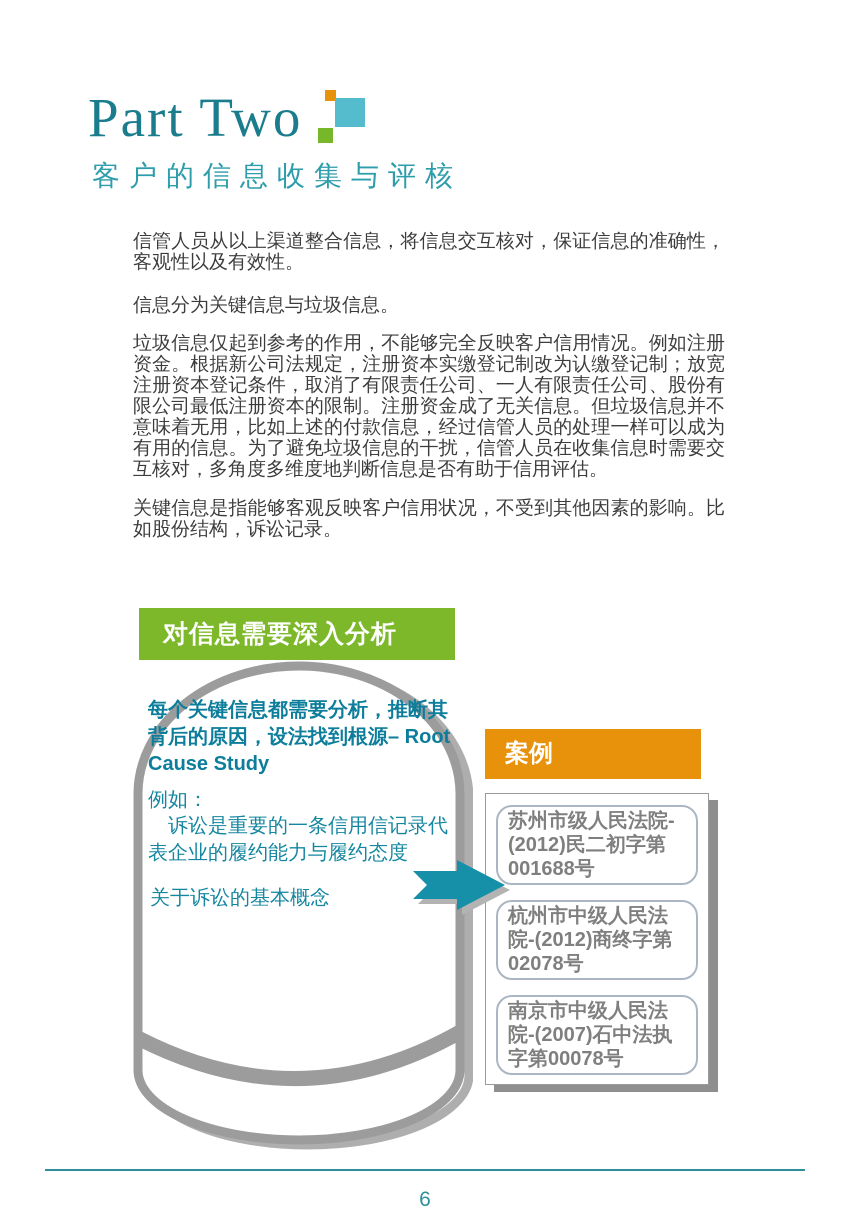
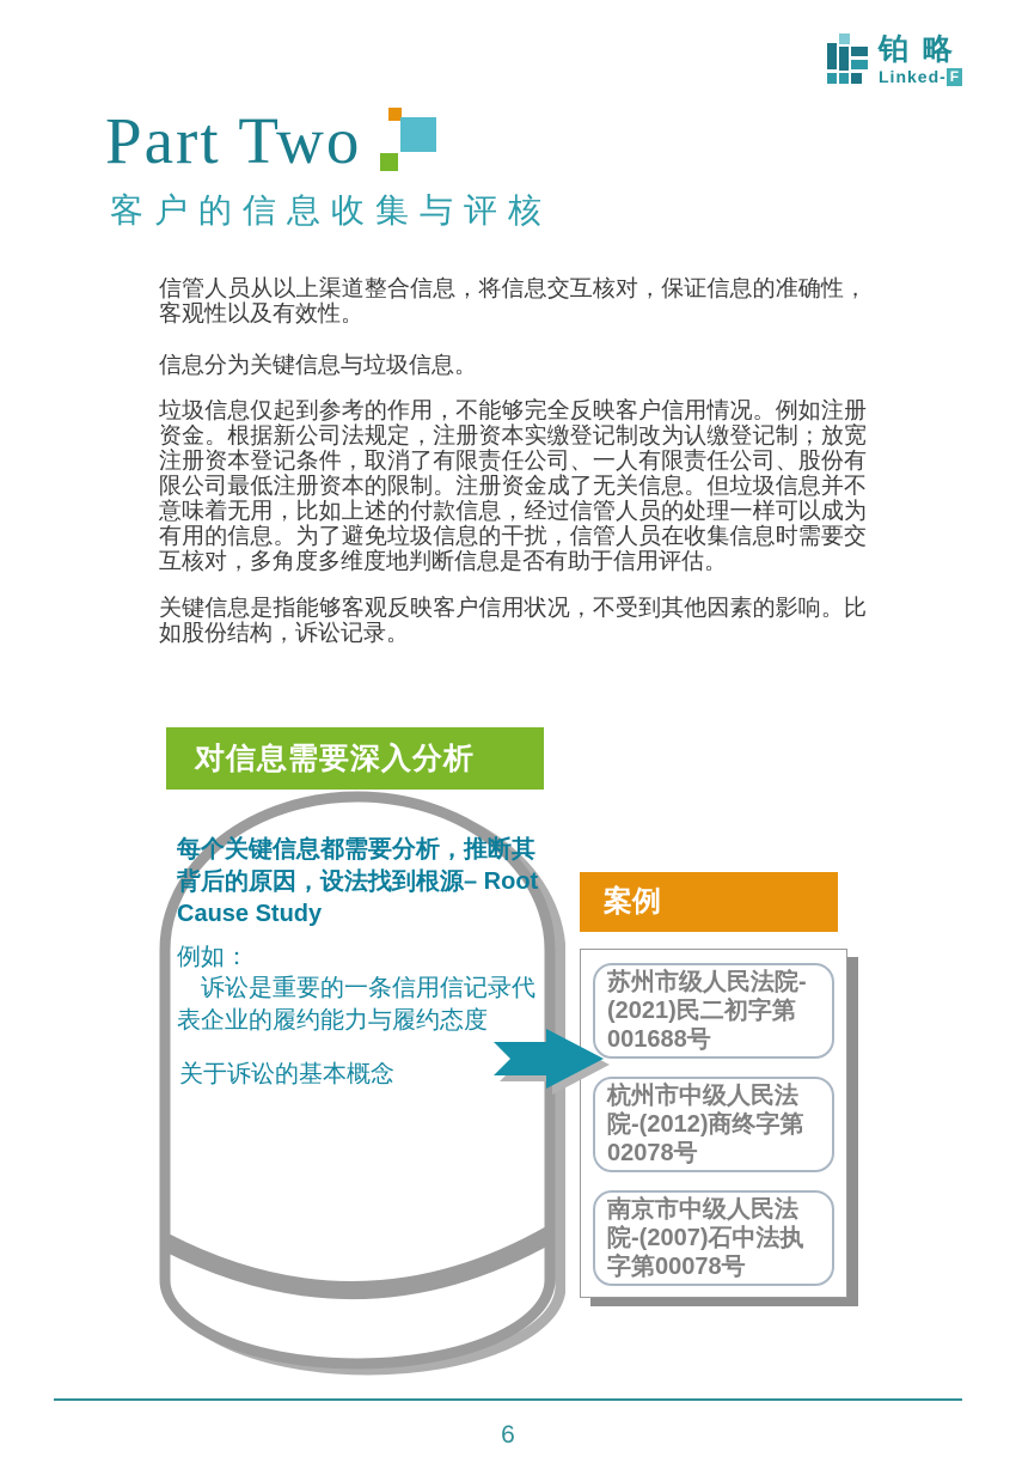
+ 铂略
+ Linked-
+ F
  Part Two
  客户的信息收集与评核
  信管人员从以上渠道整合信息，将信息交互核对，保证信息的准确性，客观性以及有效性。
  信息分为关键信息与垃圾信息。
  垃圾信息仅起到参考的作用，不能够完全反映客户信用情况。例如注册资金。根据新公司法规定，注册资本实缴登记制改为认缴登记制；放宽注册资本登记条件，取消了有限责任公司、一人有限责任公司、股份有限公司最低注册资本的限制。注册资金成了无关信息。但垃圾信息并不意味着无用，比如上述的付款信息，经过信管人员的处理一样可以成为有用的信息。为了避免垃圾信息的干扰，信管人员在收集信息时需要交互核对，多角度多维度地判断信息是否有助于信用评估。
  关键信息是指能够客观反映客户信用状况，不受到其他因素的影响。比如股份结构，诉讼记录。
  对信息需要深入分析
  每个关键信息都需要分析，推断其背后的原因，设法找到根源– Root Cause Study
  例如：
  诉讼是重要的一条信用信记录代表企业的履约能力与履约态度
  关于诉讼的基本概念
  案例
- 苏州市级人民法院-(2012)民二初字第001688号
+ 苏州市级人民法院-(2021)民二初字第001688号
  杭州市中级人民法院-(2012)商终字第02078号
  南京市中级人民法院-(2007)石中法执字第00078号
  6
